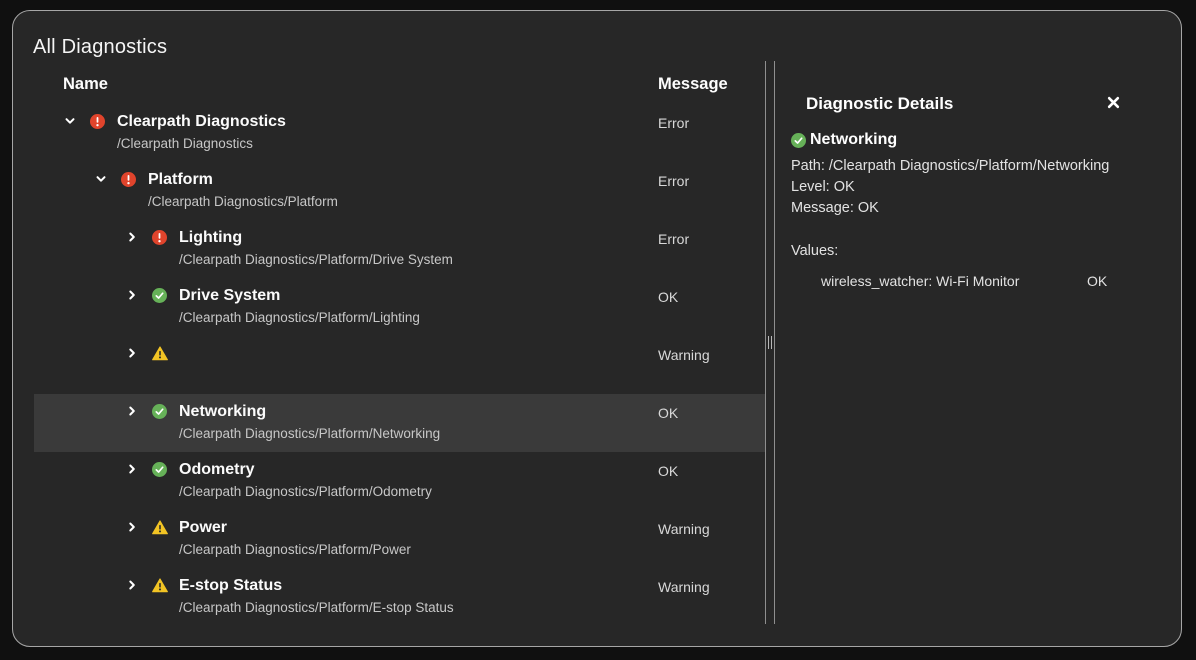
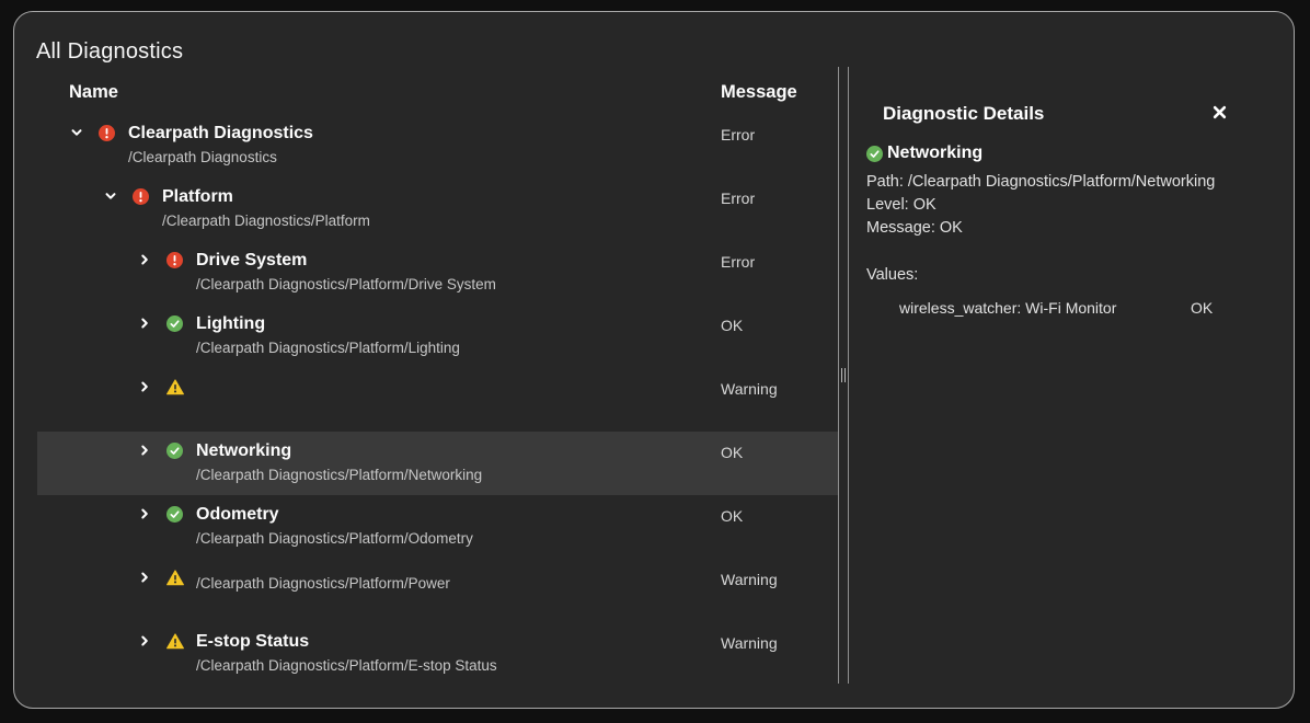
  All Diagnostics
  Name
  Message
  Clearpath Diagnostics
  /Clearpath Diagnostics
  Error
  Platform
  /Clearpath Diagnostics/Platform
  Error
- Lighting
+ Drive System
  /Clearpath Diagnostics/Platform/Drive System
  Error
- Drive System
+ Lighting
  /Clearpath Diagnostics/Platform/Lighting
  OK
  Warning
  Networking
  /Clearpath Diagnostics/Platform/Networking
  OK
  Odometry
  /Clearpath Diagnostics/Platform/Odometry
  OK
- Power
  /Clearpath Diagnostics/Platform/Power
  Warning
  E-stop Status
  /Clearpath Diagnostics/Platform/E-stop Status
  Warning
  Diagnostic Details
  Networking
  Path: /Clearpath Diagnostics/Platform/Networking
  Level: OK
  Message: OK
  Values:
  wireless_watcher: Wi-Fi Monitor
  OK
